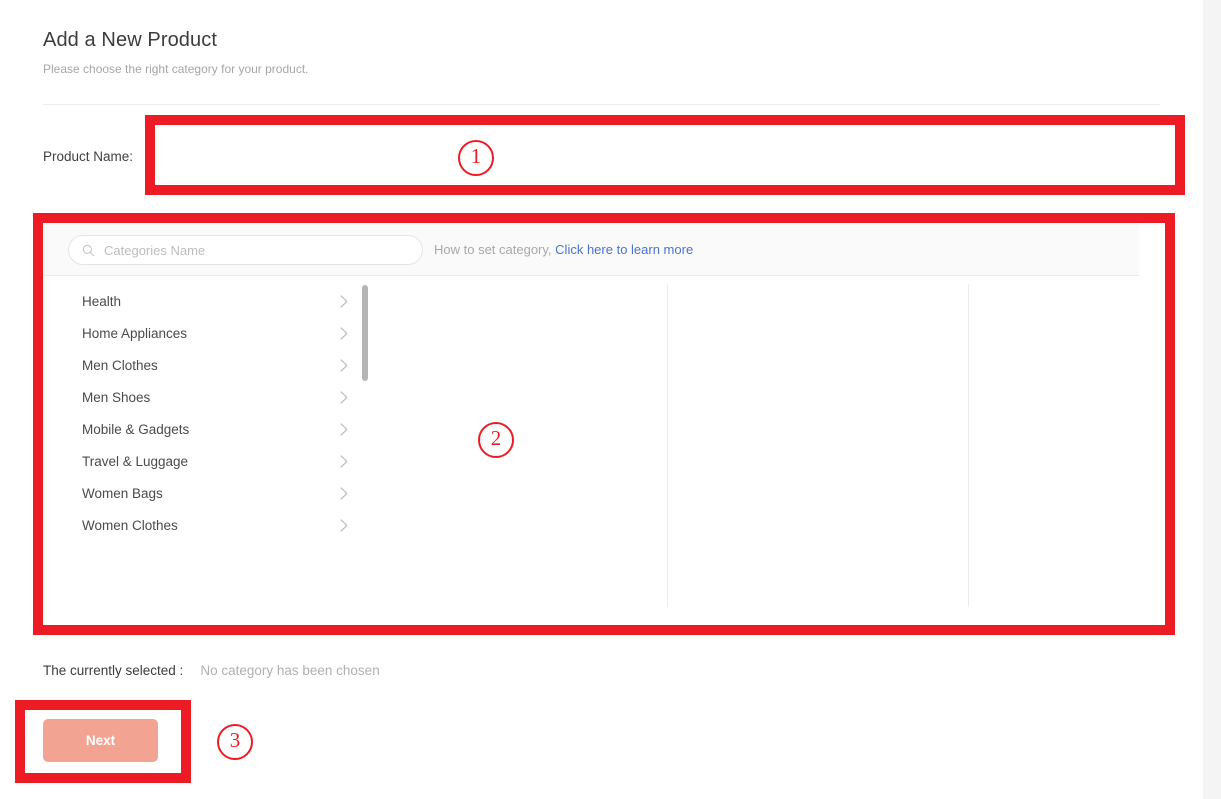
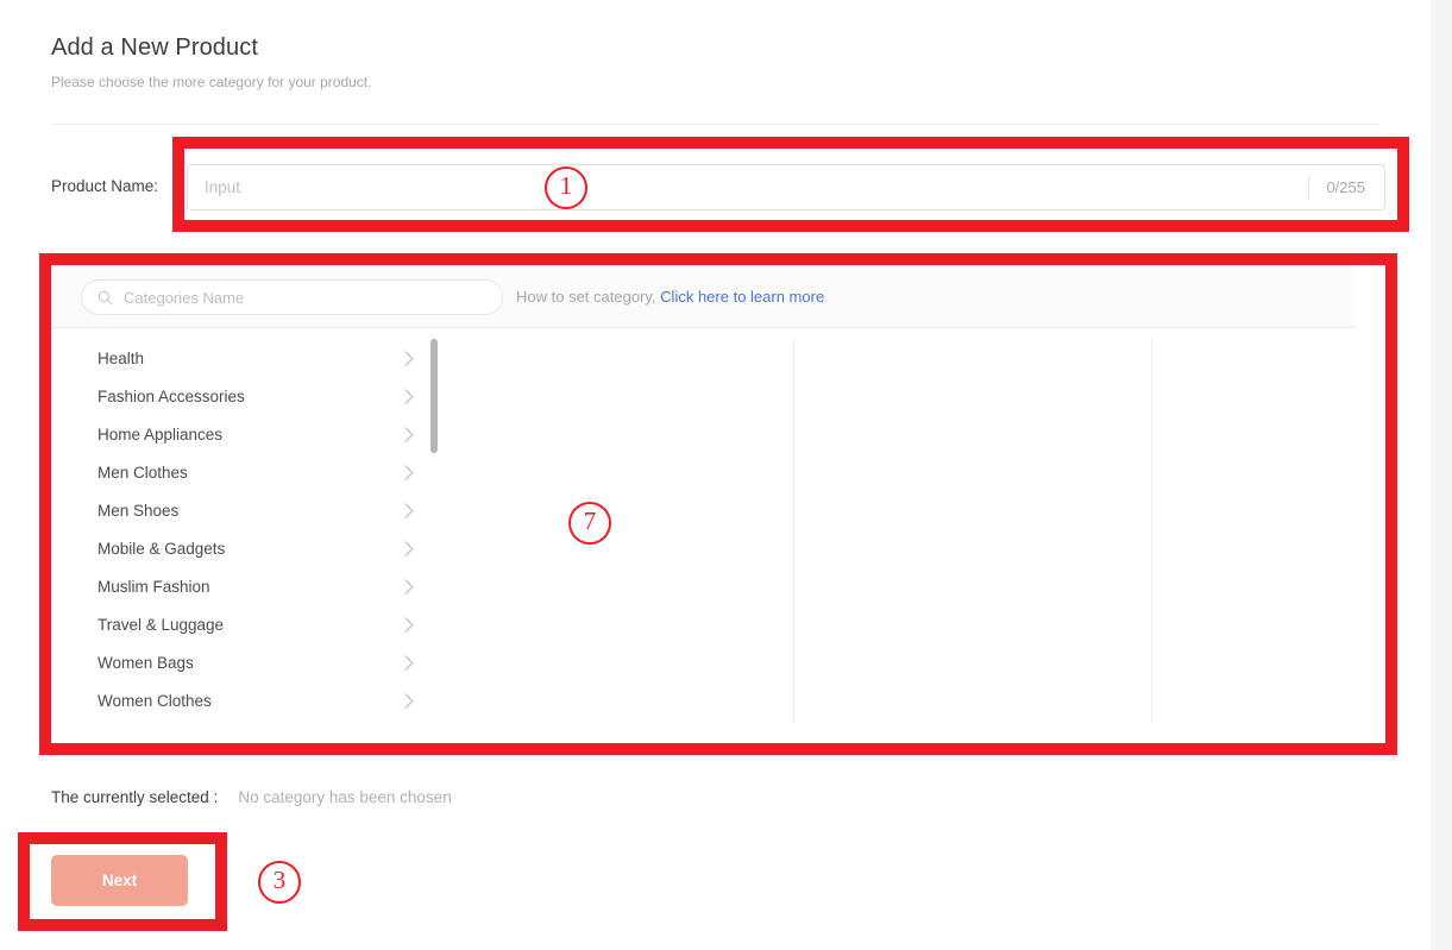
  Add a New Product
- Please choose the right category for your product.
+ Please choose the more category for your product.
  Product Name:
+ Input
+ 0/255
  Categories Name
  How to set category, Click here to learn more
  Health
+ Fashion Accessories
  Home Appliances
  Men Clothes
  Men Shoes
  Mobile & Gadgets
+ Muslim Fashion
  Travel & Luggage
  Women Bags
  Women Clothes
  The currently selected :
  No category has been chosen
  Next
  1
- 2
+ 7
  3
